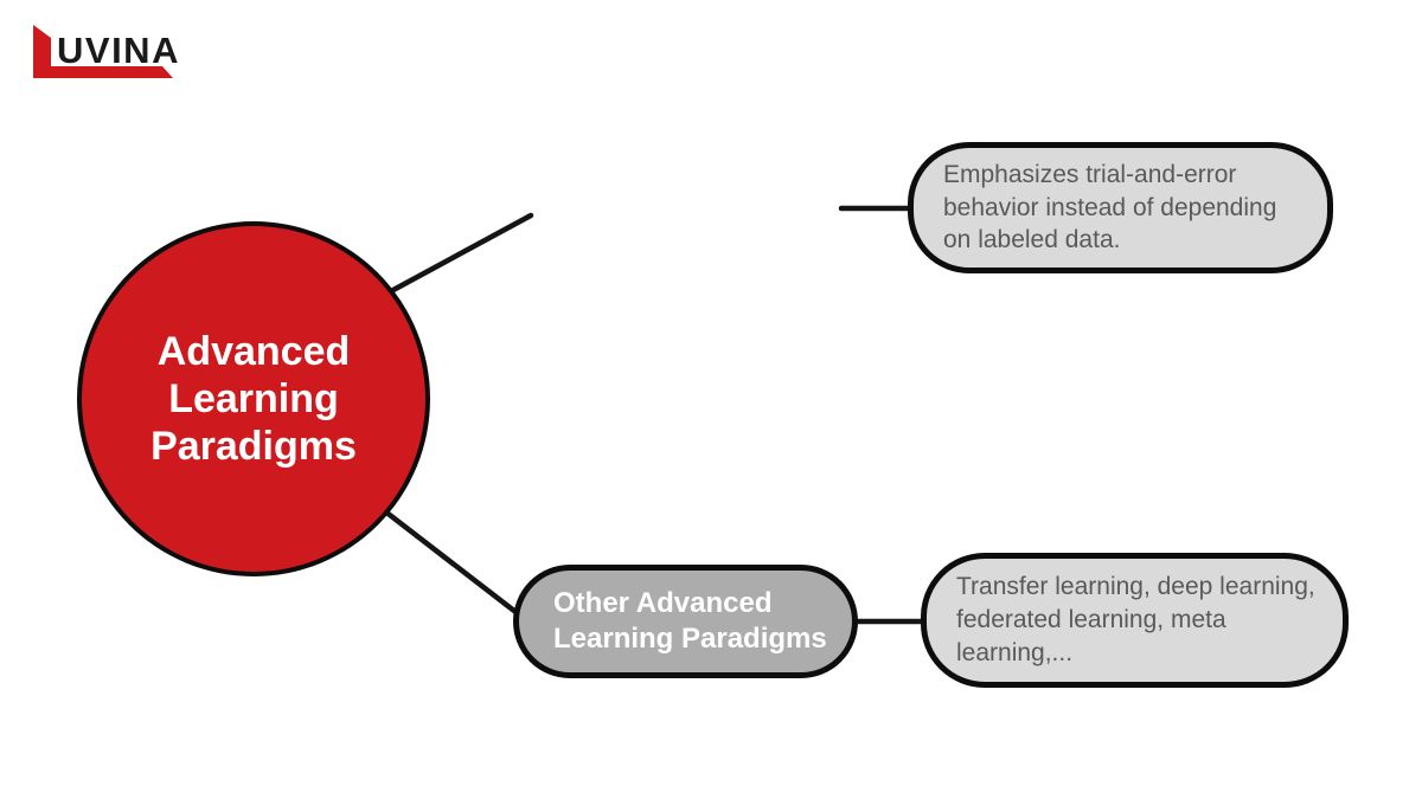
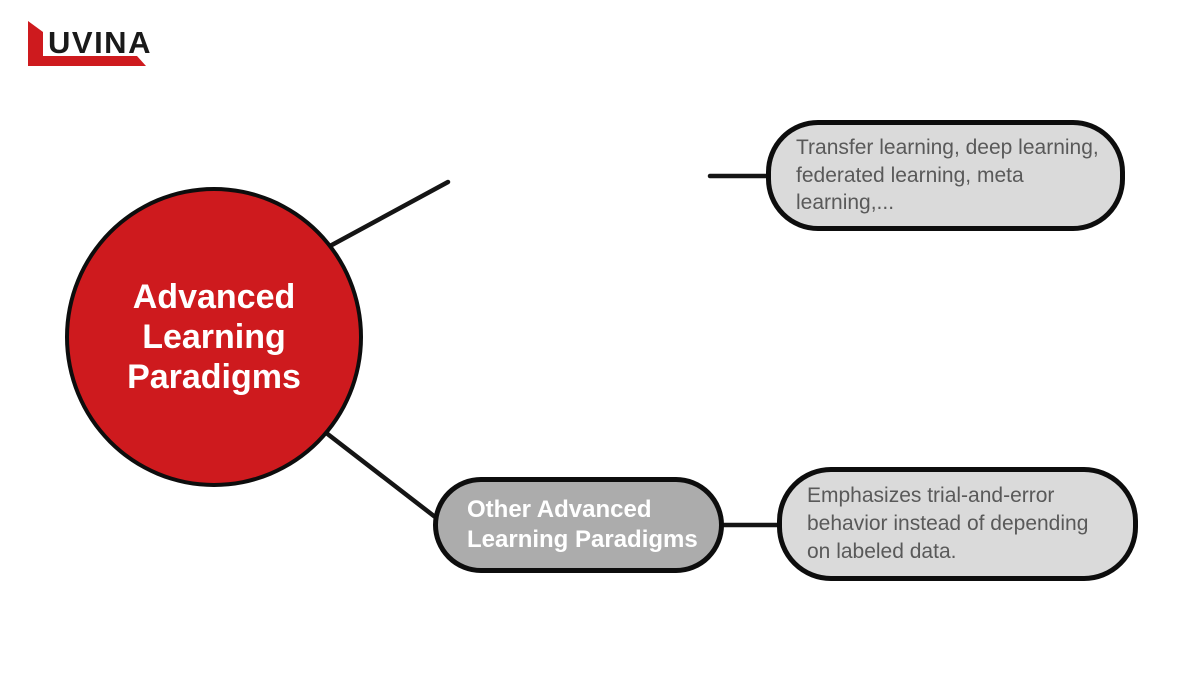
  UVINA
  Advanced Learning Paradigms
- Emphasizes trial-and-error behavior instead of depending on labeled data.
+ Transfer learning, deep learning, federated learning, meta learning,...
  Other Advanced Learning Paradigms
- Transfer learning, deep learning, federated learning, meta learning,...
+ Emphasizes trial-and-error behavior instead of depending on labeled data.
